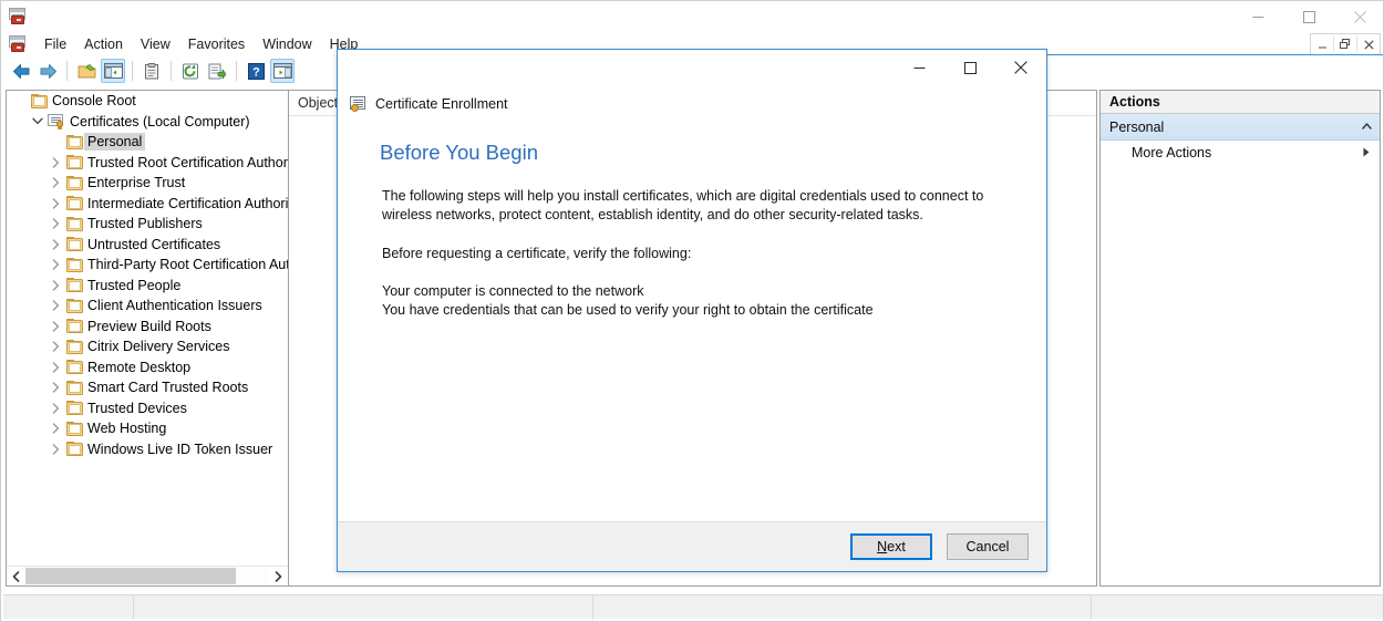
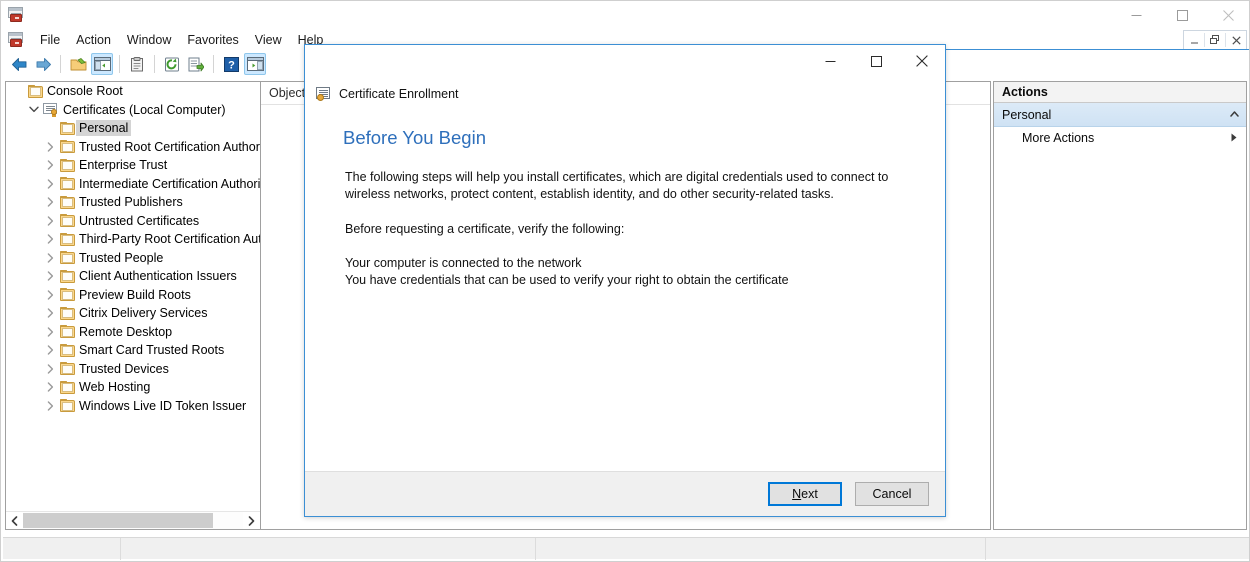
  File
  Action
- View
+ Window
  Favorites
- Window
+ View
  Help
  ?
  Console Root
  Certificates (Local Computer)
  Personal
  Trusted Root Certification Author
  Enterprise Trust
  Intermediate Certification Authori
  Trusted Publishers
  Untrusted Certificates
  Third-Party Root Certification Aut
  Trusted People
  Client Authentication Issuers
  Preview Build Roots
  Citrix Delivery Services
  Remote Desktop
  Smart Card Trusted Roots
  Trusted Devices
  Web Hosting
  Windows Live ID Token Issuer
  Objec
  Actions
  Personal
  More Actions
  Certificate Enrollment
  Before You Begin
  The following steps will help you install certificates, which are digital credentials used to connect to wireless networks, protect content, establish identity, and do other security-related tasks.
  Before requesting a certificate, verify the following:
  Your computer is connected to the network
  You have credentials that can be used to verify your right to obtain the certificate
  N
  ext
  Cancel
